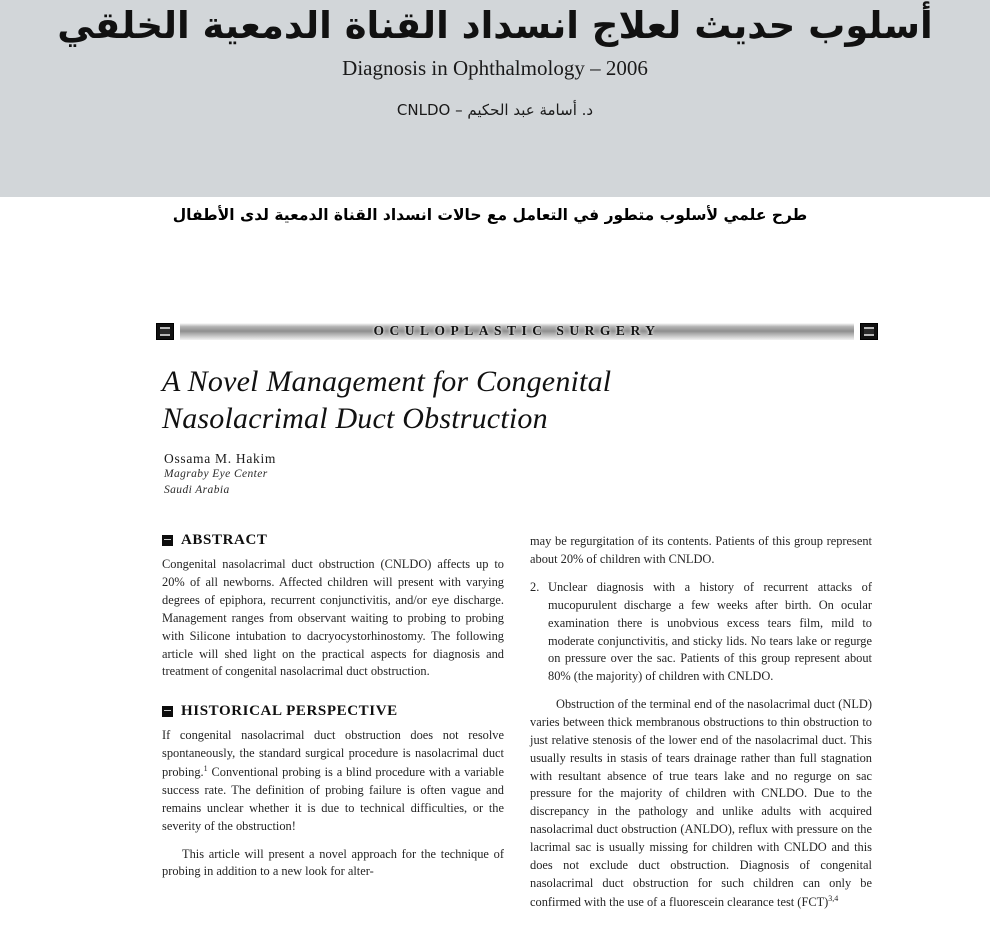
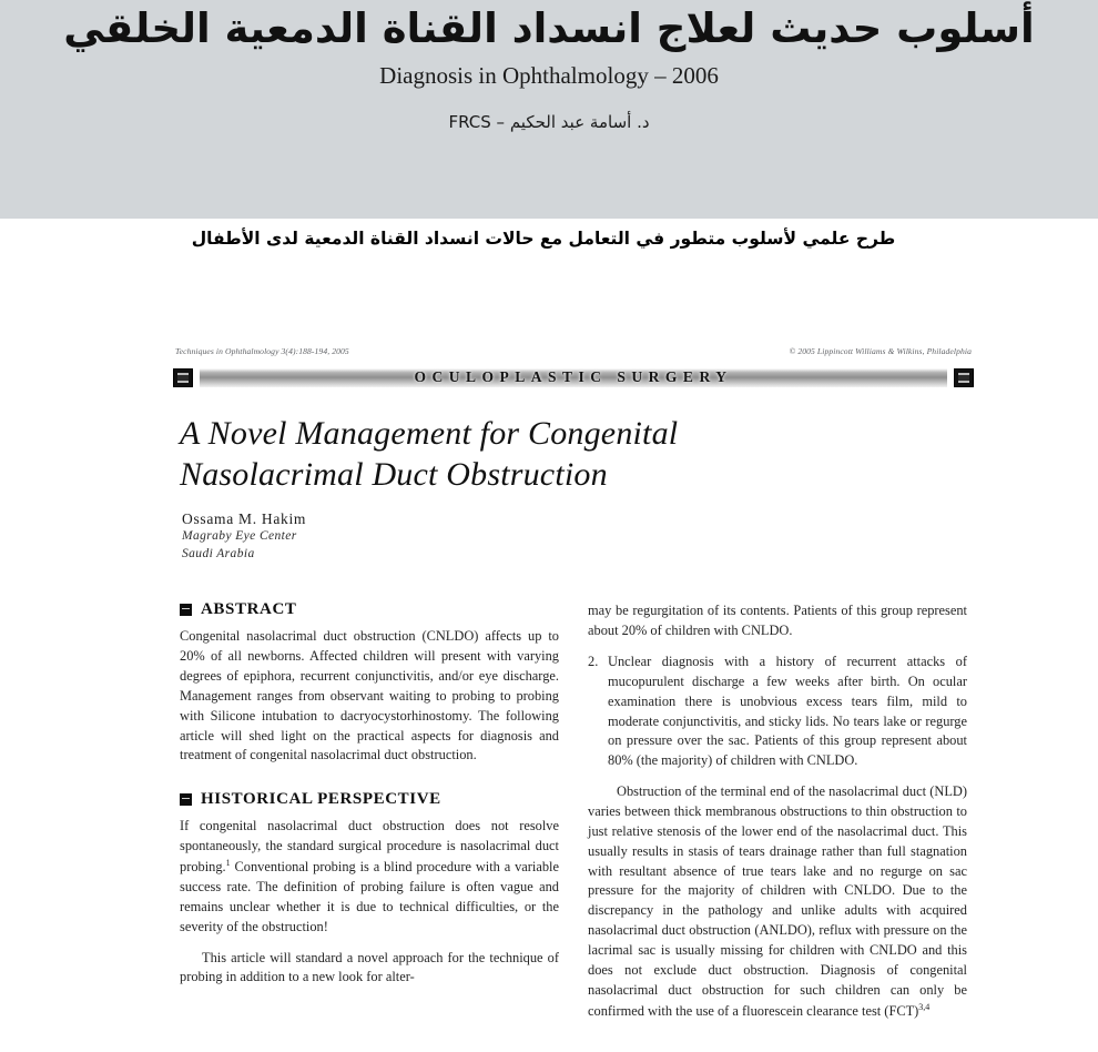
  أسلوب حديث لعلاج انسداد القناة الدمعية الخلقي
  Diagnosis in Ophthalmology – 2006
- د. أسامة عبد الحكيم – CNLDO
+ د. أسامة عبد الحكيم – FRCS
  طرح علمي لأسلوب متطور في التعامل مع حالات انسداد القناة الدمعية لدى الأطفال
+ Techniques in Ophthalmology 3(4):188-194, 2005
+ © 2005 Lippincott Williams & Wilkins, Philadelphia
  OCULOPLASTIC SURGERY
  A Novel Management for Congenital Nasolacrimal Duct Obstruction
  Ossama M. Hakim
  Magraby Eye Center
  Saudi Arabia
  ABSTRACT
  Congenital nasolacrimal duct obstruction (CNLDO) affects up to 20% of all newborns. Affected children will present with varying degrees of epiphora, recurrent conjunctivitis, and/or eye discharge. Management ranges from observant waiting to probing to probing with Silicone intubation to dacryocystorhinostomy. The following article will shed light on the practical aspects for diagnosis and treatment of congenital nasolacrimal duct obstruction.
  HISTORICAL PERSPECTIVE
  If congenital nasolacrimal duct obstruction does not resolve spontaneously, the standard surgical procedure is nasolacrimal duct probing.1 Conventional probing is a blind procedure with a variable success rate. The definition of probing failure is often vague and remains unclear whether it is due to technical difficulties, or the severity of the obstruction!
- This article will present a novel approach for the technique of probing in addition to a new look for alter-
+ This article will standard a novel approach for the technique of probing in addition to a new look for alter-
  may be regurgitation of its contents. Patients of this group represent about 20% of children with CNLDO.
  2.
  Unclear diagnosis with a history of recurrent attacks of mucopurulent discharge a few weeks after birth. On ocular examination there is unobvious excess tears film, mild to moderate conjunctivitis, and sticky lids. No tears lake or regurge on pressure over the sac. Patients of this group represent about 80% (the majority) of children with CNLDO.
  Obstruction of the terminal end of the nasolacrimal duct (NLD) varies between thick membranous obstructions to thin obstruction to just relative stenosis of the lower end of the nasolacrimal duct. This usually results in stasis of tears drainage rather than full stagnation with resultant absence of true tears lake and no regurge on sac pressure for the majority of children with CNLDO. Due to the discrepancy in the pathology and unlike adults with acquired nasolacrimal duct obstruction (ANLDO), reflux with pressure on the lacrimal sac is usually missing for children with CNLDO and this does not exclude duct obstruction. Diagnosis of congenital nasolacrimal duct obstruction for such children can only be confirmed with the use of a fluorescein clearance test (FCT)3,4
